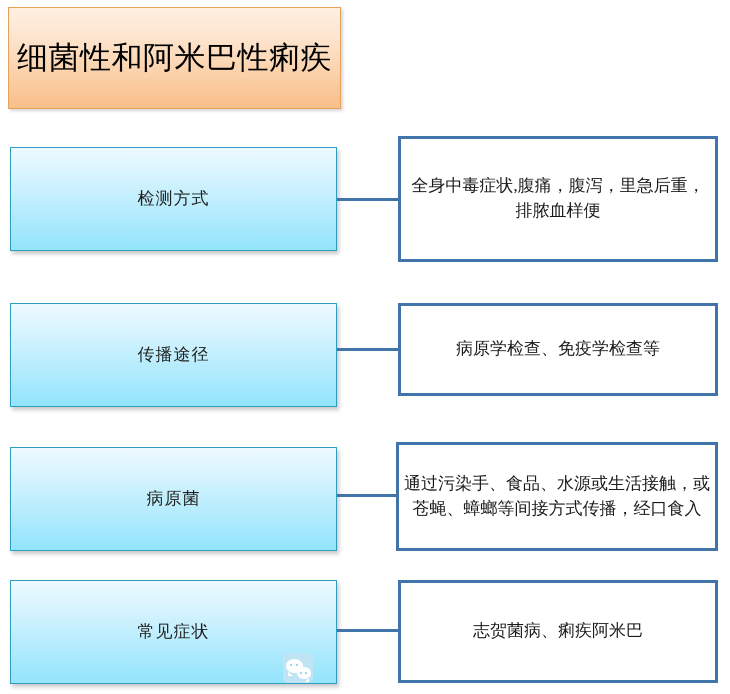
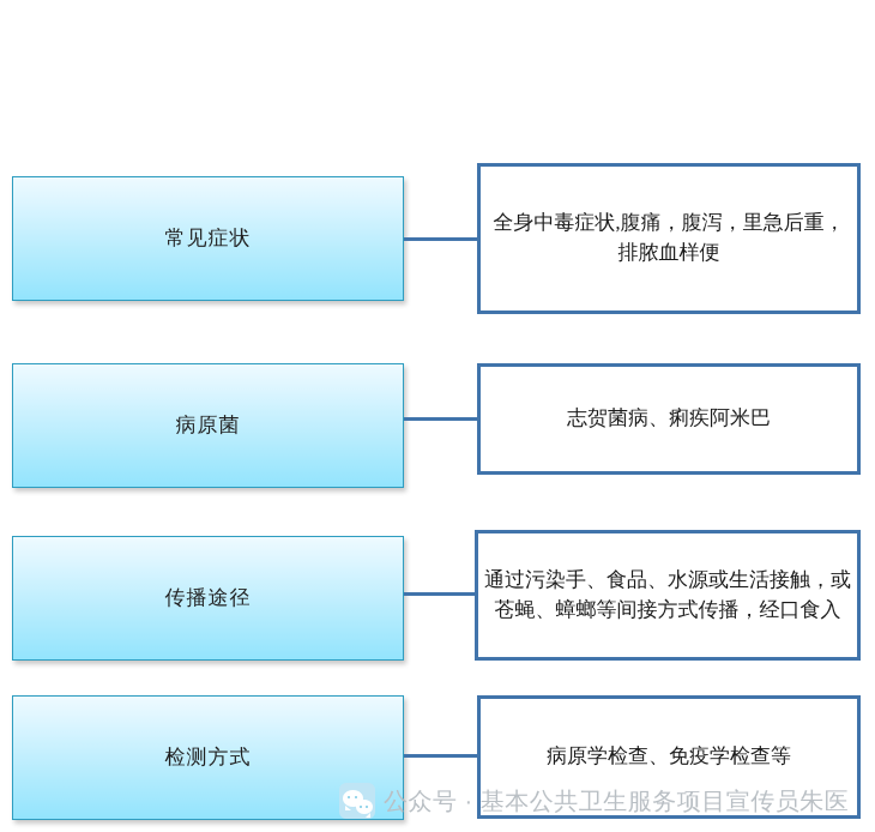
- 细菌性和阿米巴性痢疾
- 检测方式
+ 常见症状
  全身中毒症状,腹痛，腹泻，里急后重，排脓血样便
- 传播途径
+ 病原菌
- 病原学检查、免疫学检查等
+ 志贺菌病、痢疾阿米巴
- 病原菌
+ 传播途径
  通过污染手、食品、水源或生活接触，或苍蝇、蟑螂等间接方式传播，经口食入
- 常见症状
+ 检测方式
- 志贺菌病、痢疾阿米巴
+ 病原学检查、免疫学检查等
+ 公众号 · 基本公共卫生服务项目宣传员朱医
